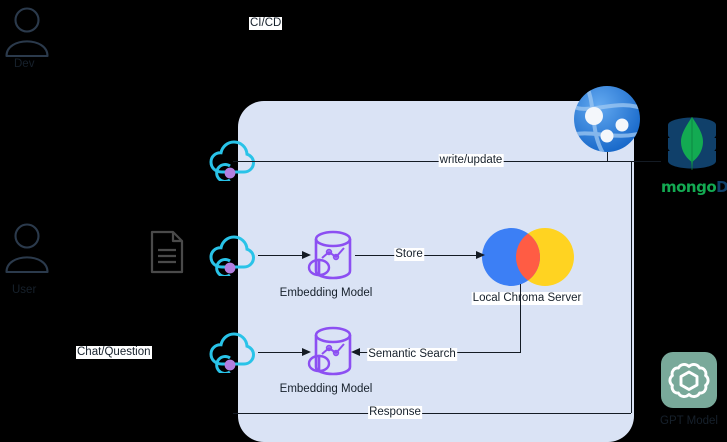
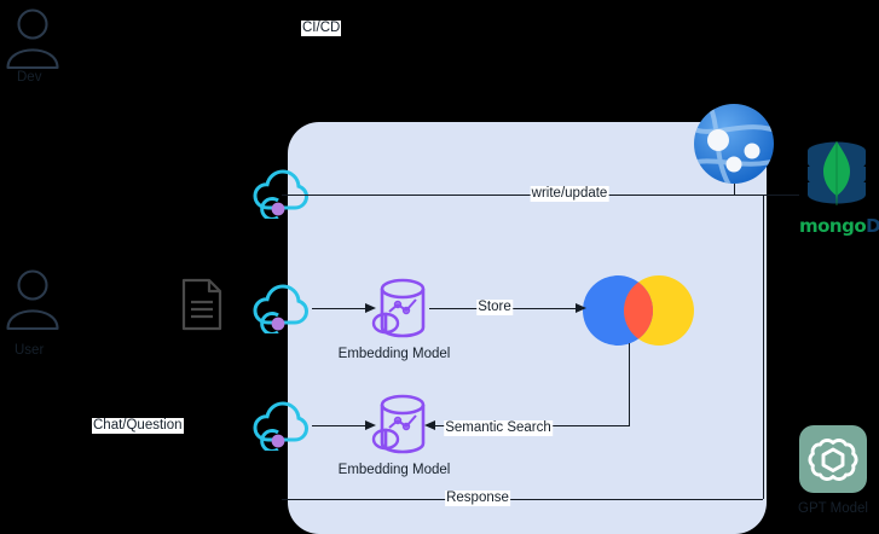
  Dev
  User
  CI/CD
  Chat/Question
  Embedding Model
  Embedding Model
- Local Chroma Server
  mongoD
  GPT Model
  write/update
  Store
  Semantic Search
  Response
